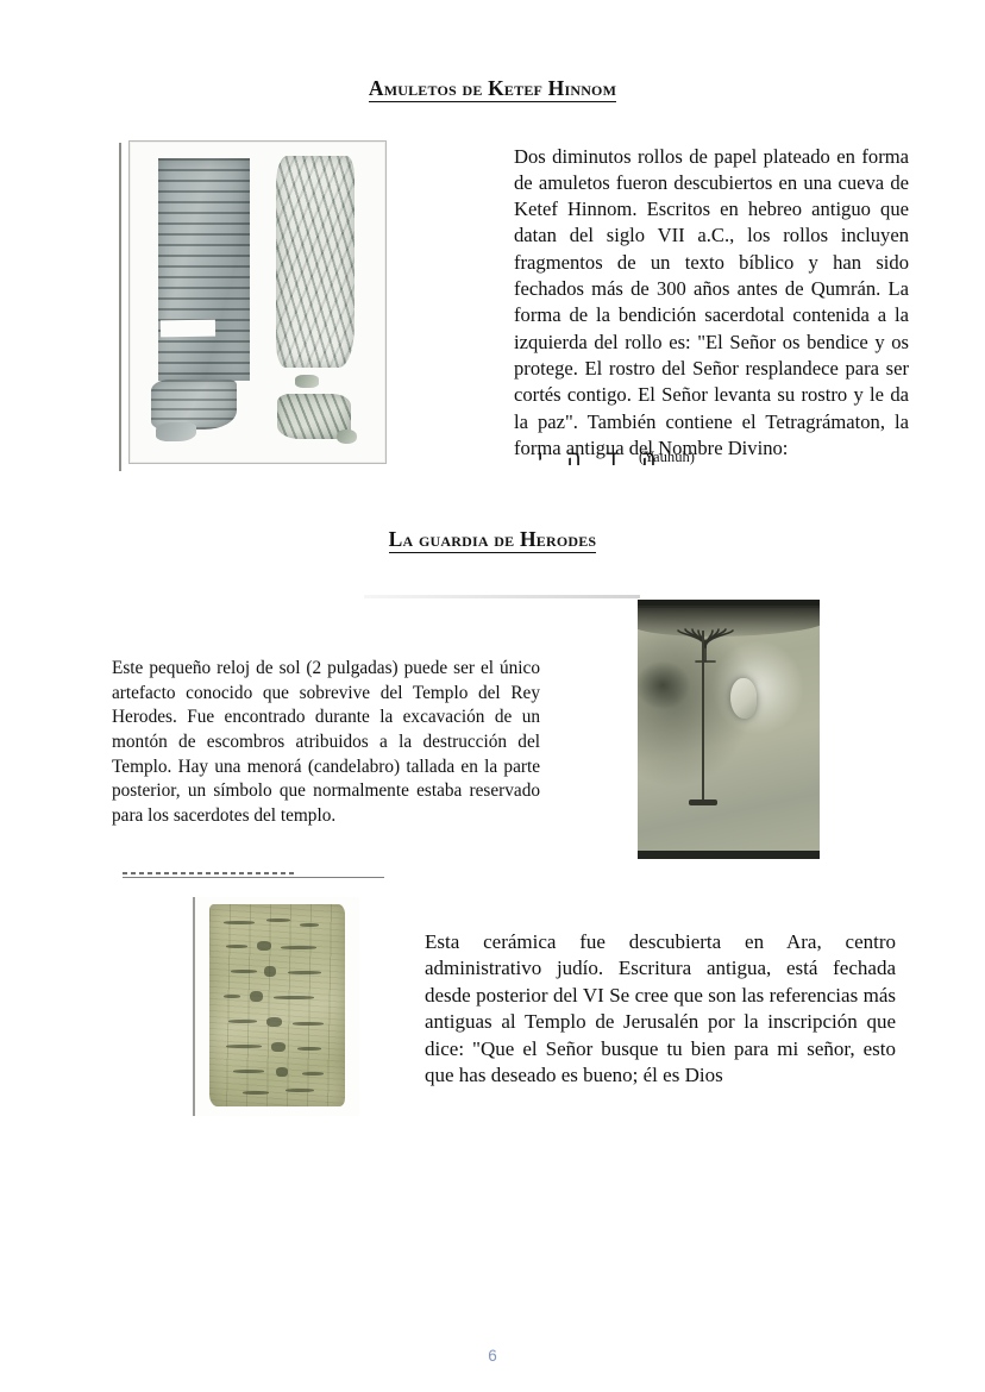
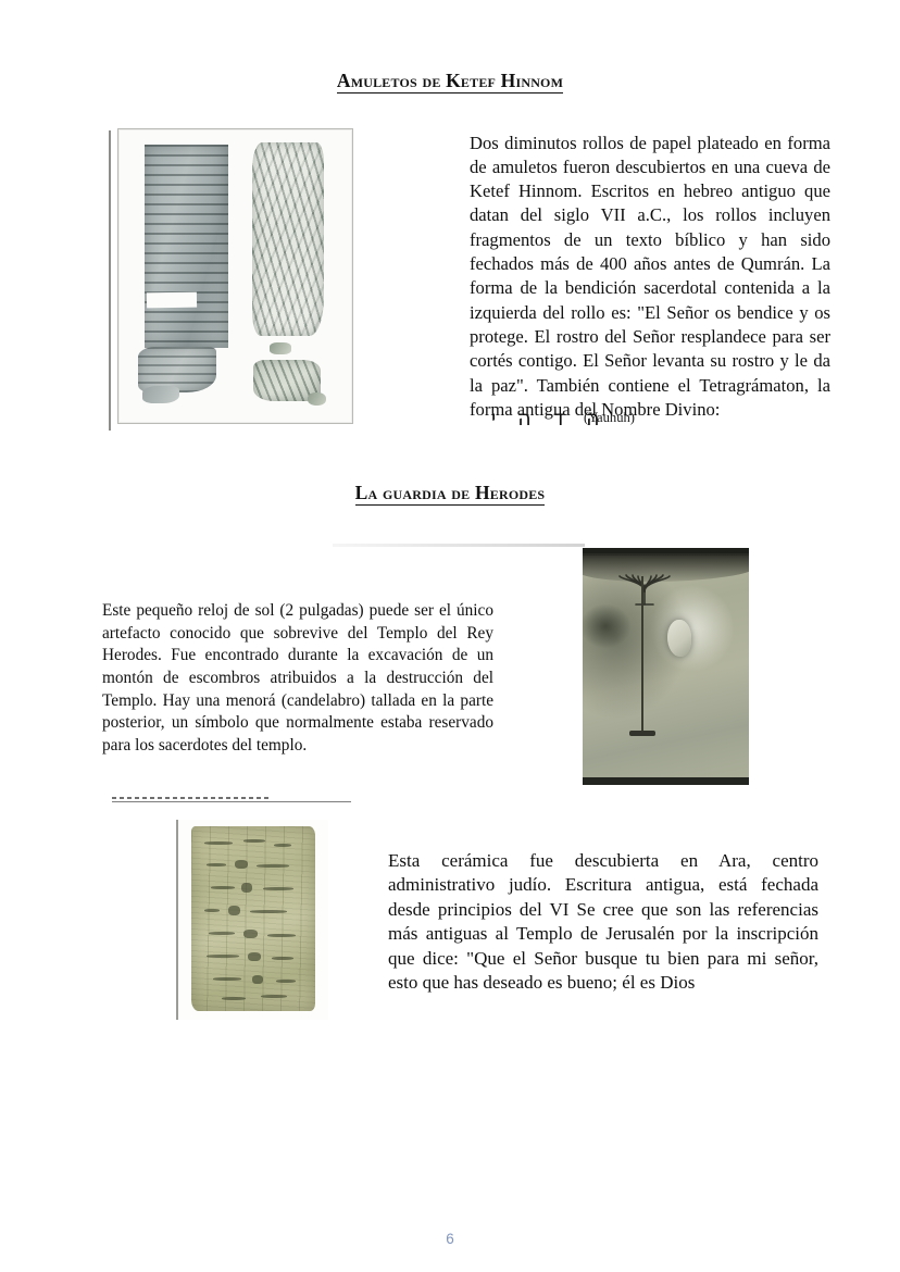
  Amuletos de Ketef Hinnom
- Dos diminutos rollos de papel plateado en forma de amuletos fueron descubiertos en una cueva de Ketef Hinnom. Escritos en hebreo antiguo que datan del siglo VII a.C., los rollos incluyen fragmentos de un texto bíblico y han sido fechados más de 300 años antes de Qumrán. La forma de la bendición sacerdotal contenida a la izquierda del rollo es: "El Señor os bendice y os protege. El rostro del Señor resplandece para ser cortés contigo. El Señor levanta su rostro y le da la paz". También contiene el Tetragrámaton, la forma antigua del Nombre Divino:
+ Dos diminutos rollos de papel plateado en forma de amuletos fueron descubiertos en una cueva de Ketef Hinnom. Escritos en hebreo antiguo que datan del siglo VII a.C., los rollos incluyen fragmentos de un texto bíblico y han sido fechados más de 400 años antes de Qumrán. La forma de la bendición sacerdotal contenida a la izquierda del rollo es: "El Señor os bendice y os protege. El rostro del Señor resplandece para ser cortés contigo. El Señor levanta su rostro y le da la paz". También contiene el Tetragrámaton, la forma antigua del Nombre Divino:
  ה ד ה י
  (Yauhuh)
  La guardia de Herodes
  Este pequeño reloj de sol (2 pulgadas) puede ser el único artefacto conocido que sobrevive del Templo del Rey Herodes. Fue encontrado durante la excavación de un montón de escombros atribuidos a la destrucción del Templo. Hay una menorá (candelabro) tallada en la parte posterior, un símbolo que normalmente estaba reservado para los sacerdotes del templo.
- Esta cerámica fue descubierta en Ara, centro administrativo judío. Escritura antigua, está fechada desde posterior del VI Se cree que son las referencias más antiguas al Templo de Jerusalén por la inscripción que dice: "Que el Señor busque tu bien para mi señor, esto que has deseado es bueno; él es Dios
+ Esta cerámica fue descubierta en Ara, centro administrativo judío. Escritura antigua, está fechada desde principios del VI Se cree que son las referencias más antiguas al Templo de Jerusalén por la inscripción que dice: "Que el Señor busque tu bien para mi señor, esto que has deseado es bueno; él es Dios
  6
